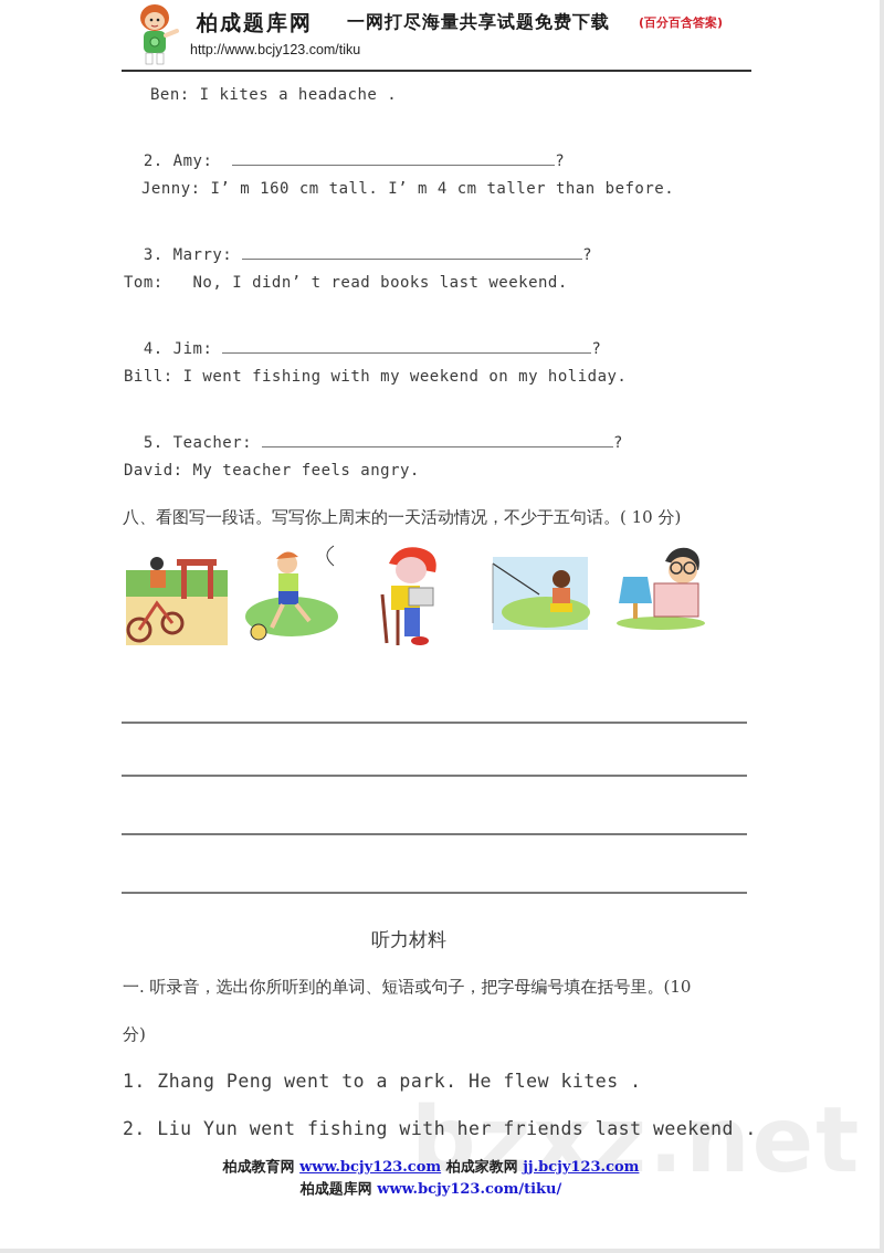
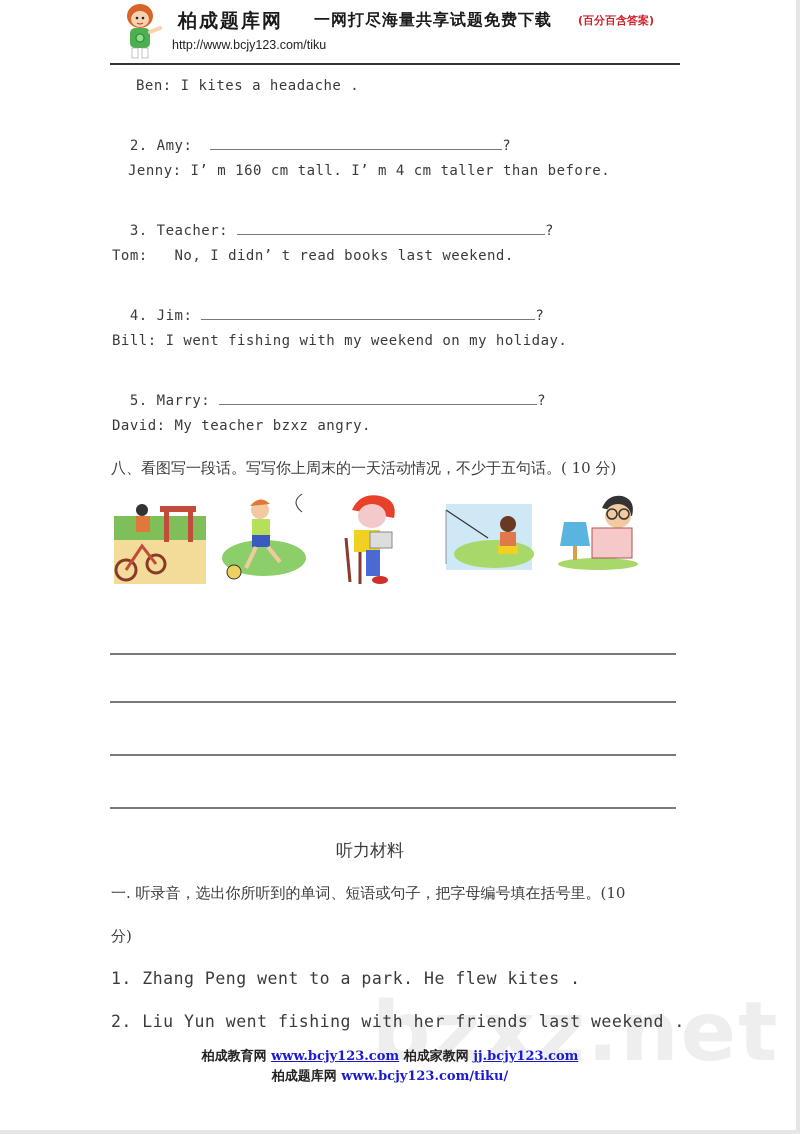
  柏成题库网
  一网打尽海量共享试题免费下载
  (百分百含答案)
  http://www.bcjy123.com/tiku
  Ben: I kites a headache .
  2. Amy: ?
  Jenny: I’ m 160 cm tall. I’ m 4 cm taller than before.
- 3. Marry: ?
+ 3. Teacher: ?
  Tom: No, I didn’ t read books last weekend.
  4. Jim: ?
  Bill: I went fishing with my weekend on my holiday.
- 5. Teacher: ?
+ 5. Marry: ?
- David: My teacher feels angry.
+ David: My teacher bzxz angry.
  八、看图写一段话。写写你上周末的一天活动情况，不少于五句话。( 10 分)
  听力材料
  一. 听录音，选出你所听到的单词、短语或句子，把字母编号填在括号里。(10
  分)
  bzxz.net
  1. Zhang Peng went to a park. He flew kites .
  2. Liu Yun went fishing with her friends last weekend .
  柏成教育网 www.bcjy123.com 柏成家教网 jj.bcjy123.com
  柏成题库网 www.bcjy123.com/tiku/
